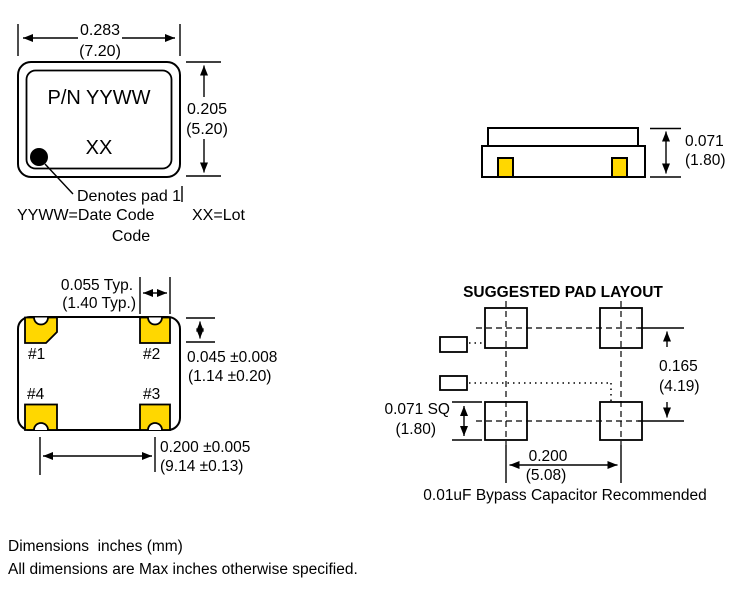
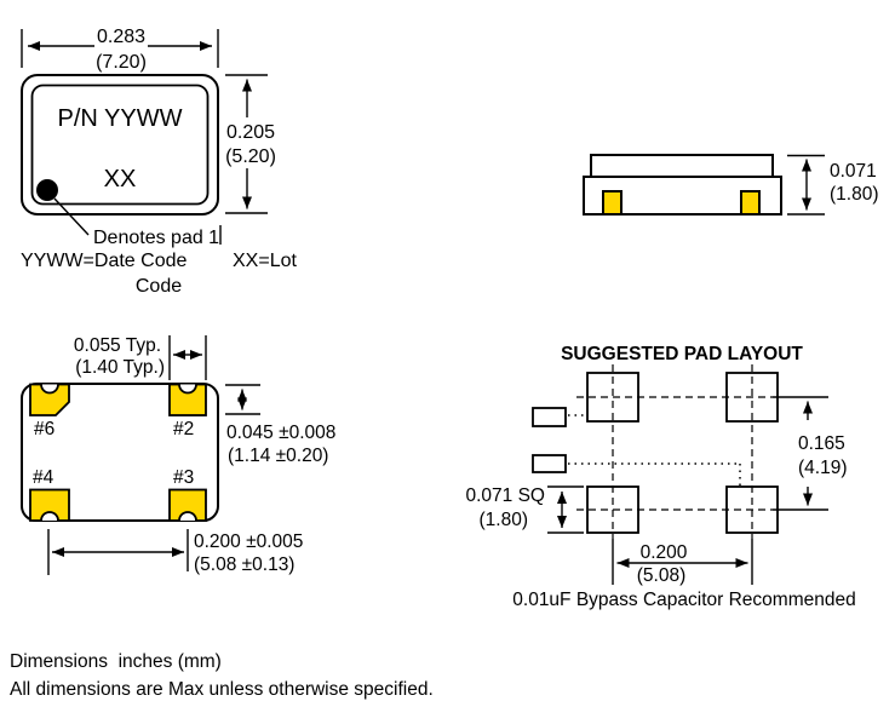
  0.283
  (7.20)
  P/N YYWW
  XX
  0.205
  (5.20)
  Denotes pad 1
  YYWW=Date Code
  XX=Lot
  Code
  0.071
  (1.80)
  0.055 Typ.
  (1.40 Typ.)
- #1
+ #6
  #2
  #3
  #4
  0.045 ±0.008
  (1.14 ±0.20)
  0.200 ±0.005
- (9.14 ±0.13)
+ (5.08 ±0.13)
  SUGGESTED PAD LAYOUT
  0.165
  (4.19)
  0.071 SQ
  (1.80)
  0.200
  (5.08)
  0.01uF Bypass Capacitor Recommended
  Dimensions inches (mm)
- All dimensions are Max inches otherwise specified.
+ All dimensions are Max unless otherwise specified.
